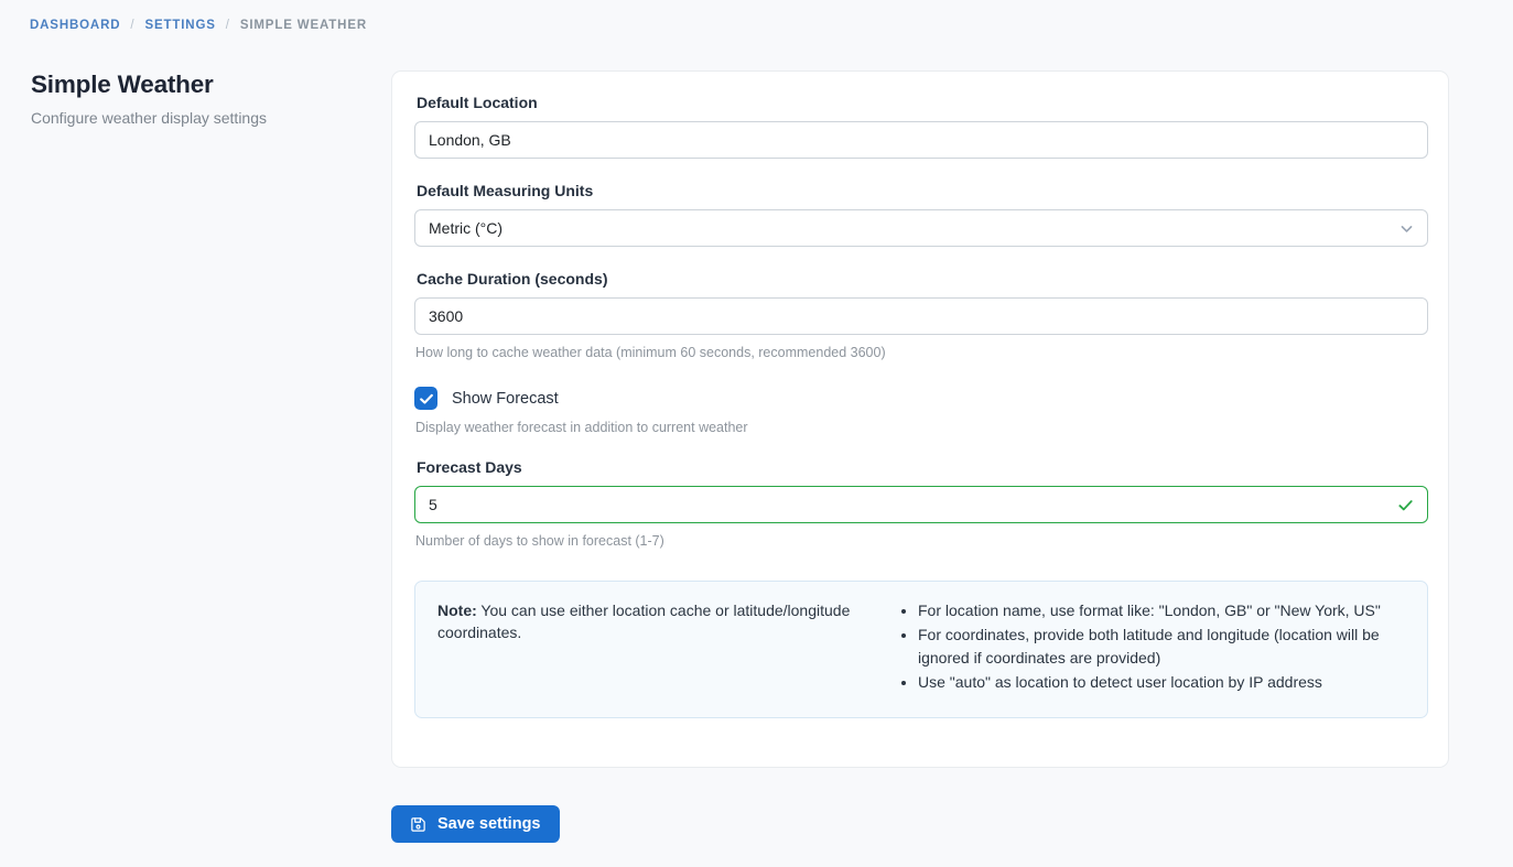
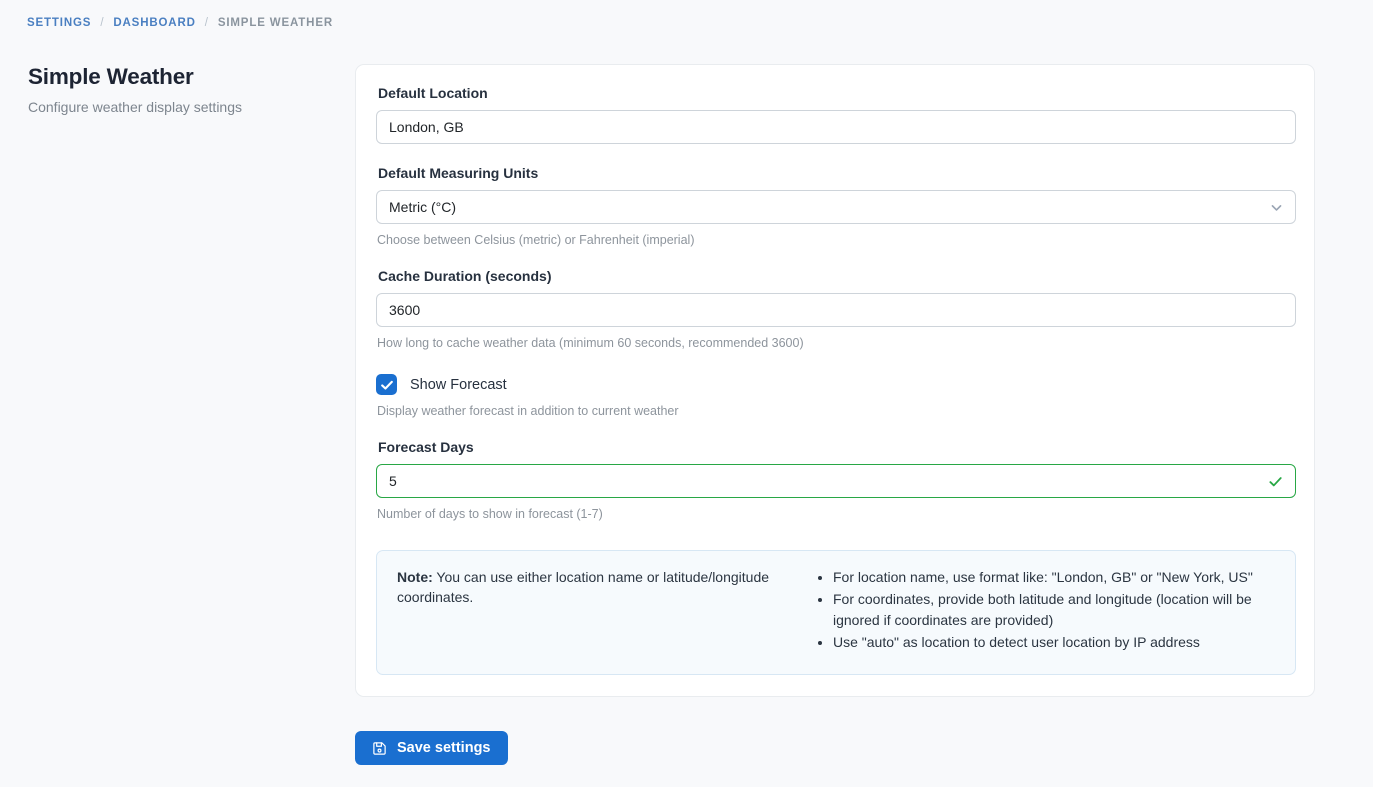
- DASHBOARD
+ SETTINGS
  /
- SETTINGS
+ DASHBOARD
  /
  SIMPLE WEATHER
  Simple Weather
  Configure weather display settings
  Default Location
  London, GB
  Default Measuring Units
  Metric (°C)
+ Choose between Celsius (metric) or Fahrenheit (imperial)
  Cache Duration (seconds)
  3600
  How long to cache weather data (minimum 60 seconds, recommended 3600)
  Show Forecast
  Display weather forecast in addition to current weather
  Forecast Days
  5
  Number of days to show in forecast (1-7)
- Note: You can use either location cache or latitude/longitude coordinates.
+ Note: You can use either location name or latitude/longitude coordinates.
  For location name, use format like: "London, GB" or "New York, US"
  For coordinates, provide both latitude and longitude (location will be ignored if coordinates are provided)
  Use "auto" as location to detect user location by IP address
  Save settings
